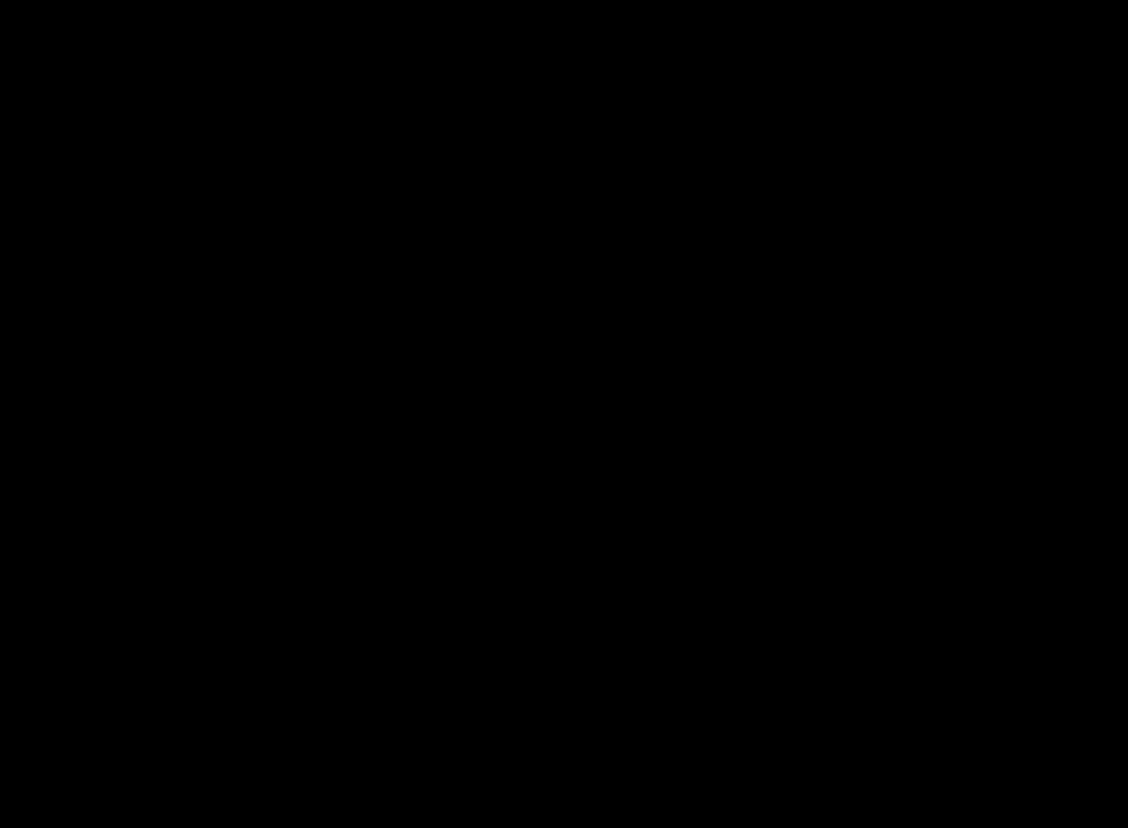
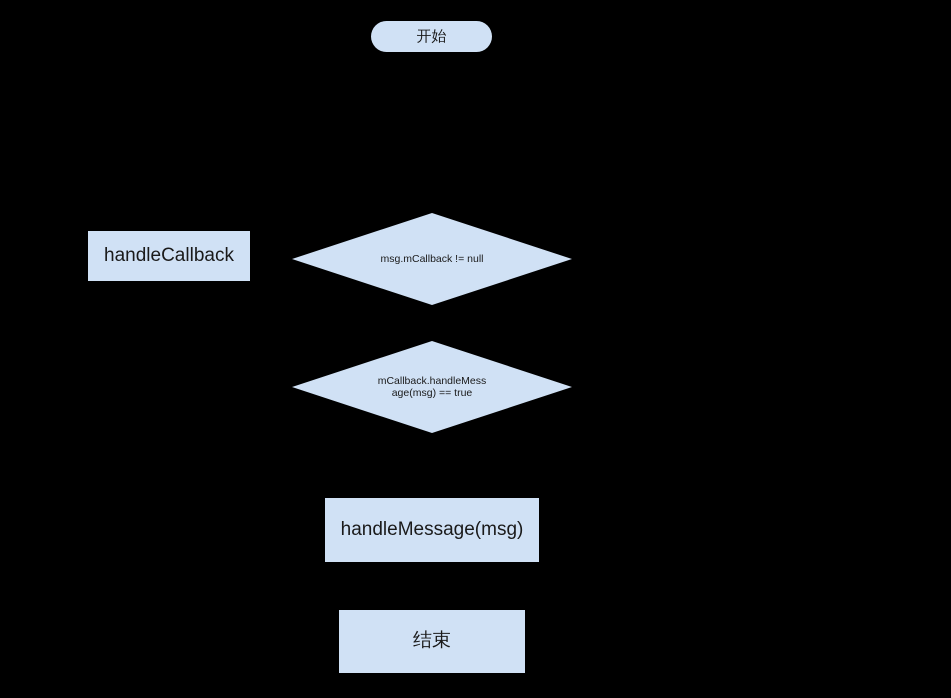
+ 开始
+ handleCallback
+ msg.mCallback != null
+ mCallback.handleMess
+ age(msg) == true
+ handleMessage(msg)
+ 结束
